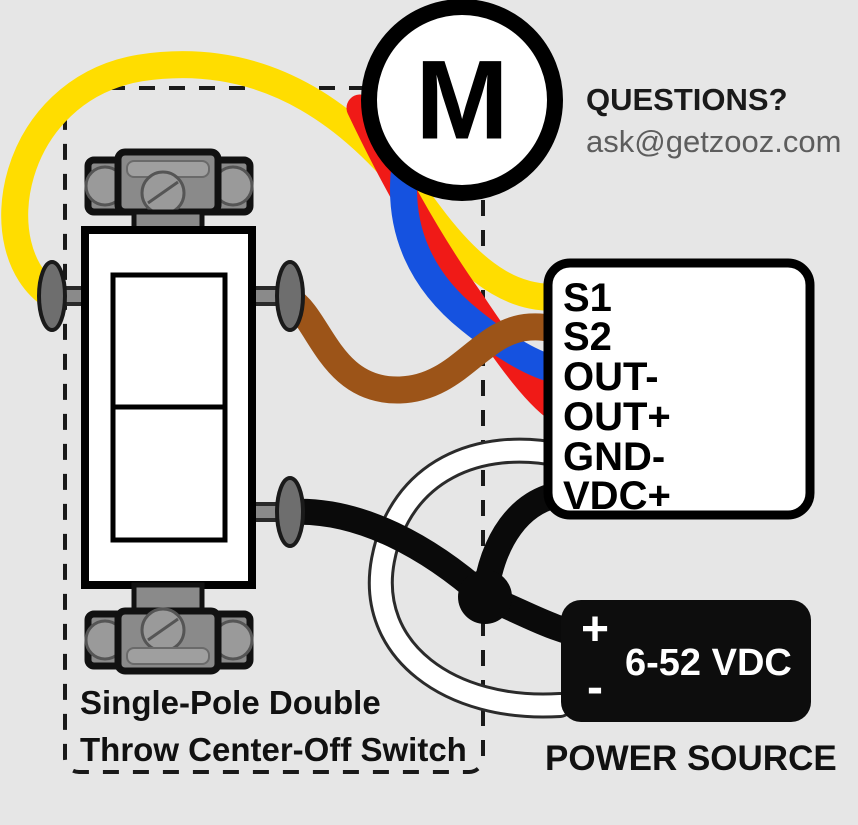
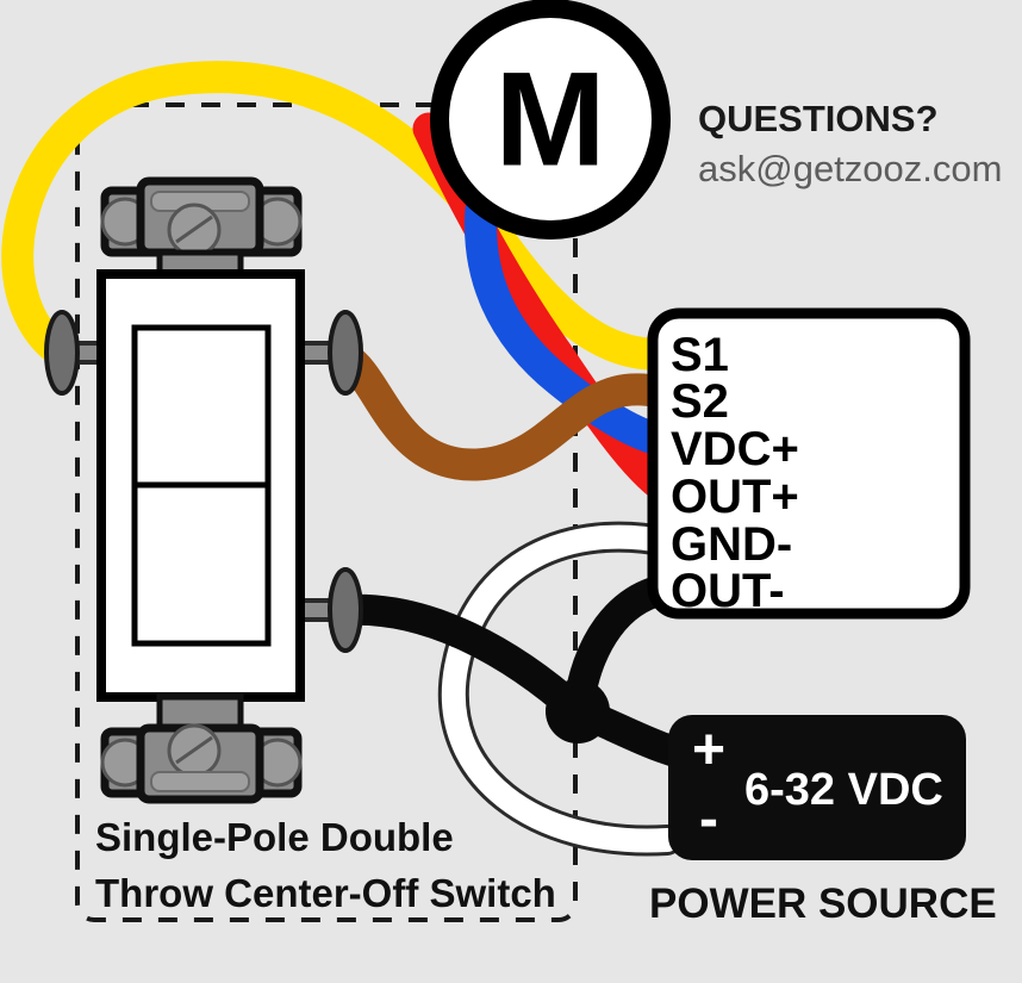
  M
  S1
  S2
- OUT-
+ VDC+
  OUT+
  GND-
- VDC+
+ OUT-
  +
  -
- 6-52 VDC
+ 6-32 VDC
  POWER SOURCE
  Single-Pole Double
  Throw Center-Off Switch
  QUESTIONS?
  ask@getzooz.com
